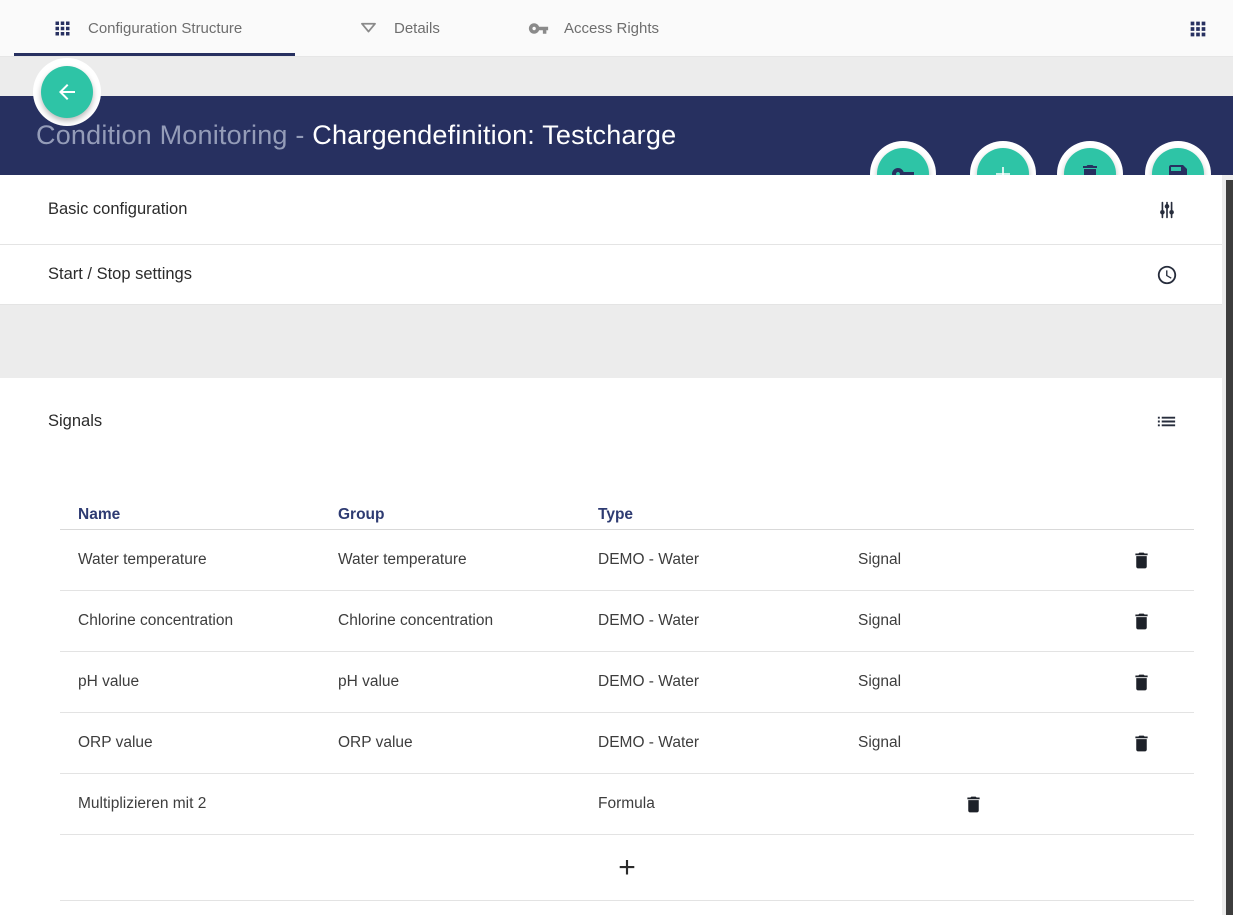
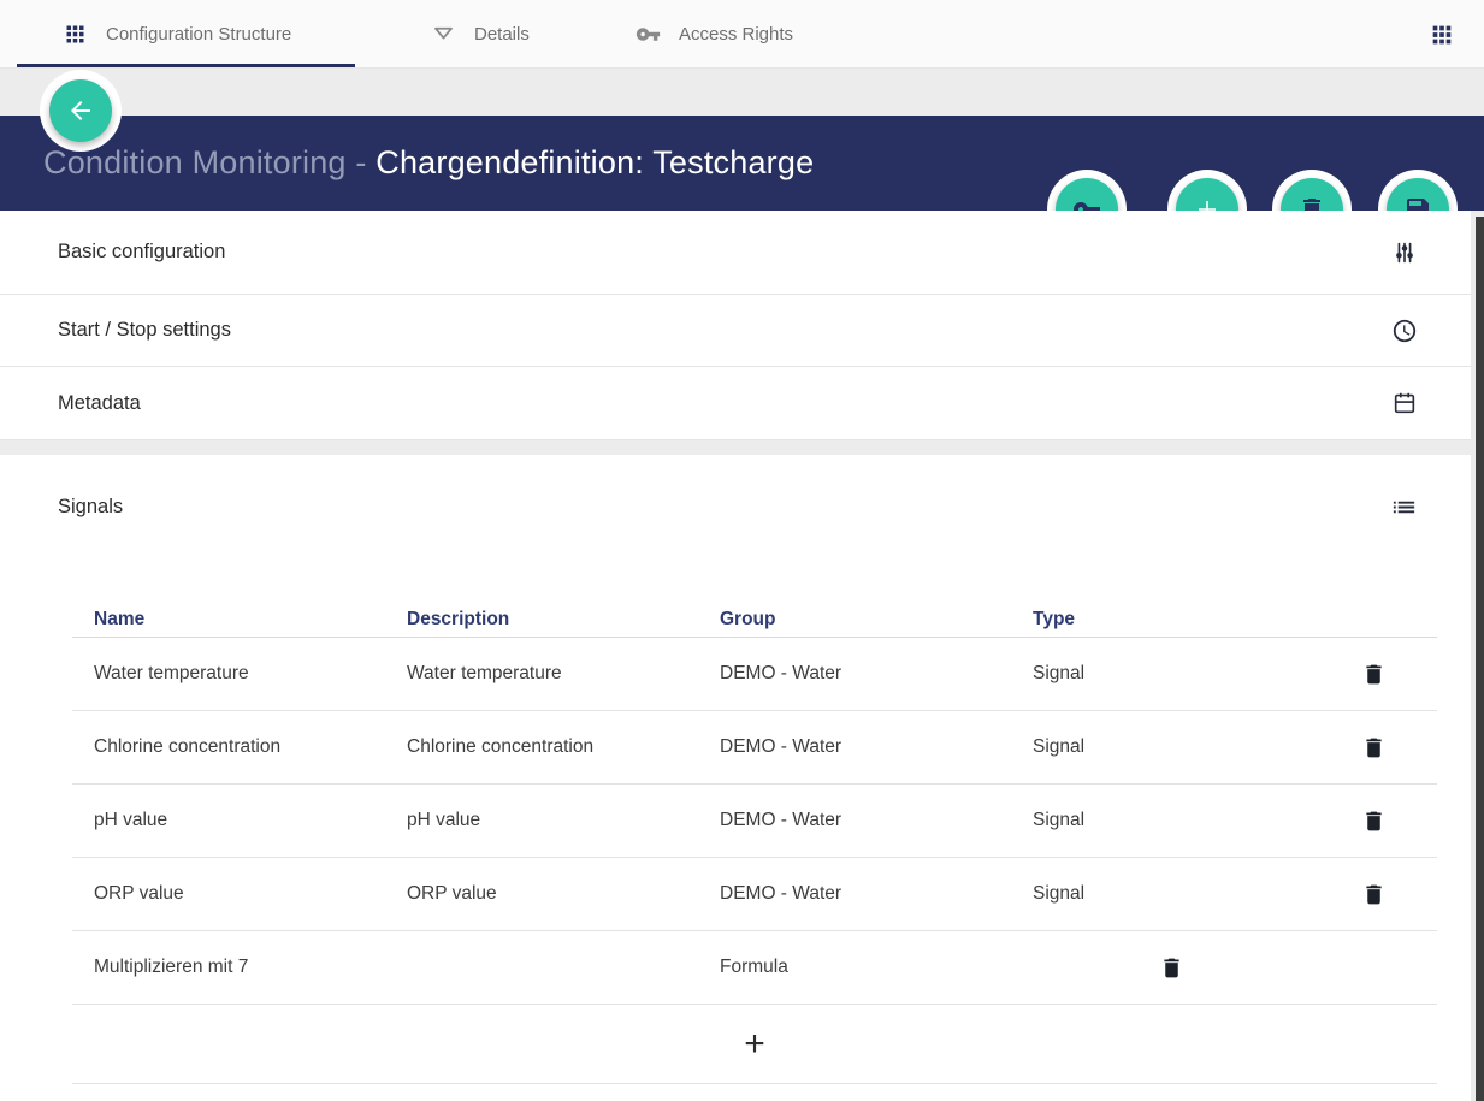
  Configuration Structure
  Details
  Access Rights
  Condition Monitoring - Chargendefinition: Testcharge
  Basic configuration
  Start / Stop settings
+ Metadata
  Signals
  Name
+ Description
  Group
  Type
  Water temperature
  Water temperature
  DEMO - Water
  Signal
  Chlorine concentration
  Chlorine concentration
  DEMO - Water
  Signal
  pH value
  pH value
  DEMO - Water
  Signal
  ORP value
  ORP value
  DEMO - Water
  Signal
- Multiplizieren mit 2
+ Multiplizieren mit 7
  Formula
  +
